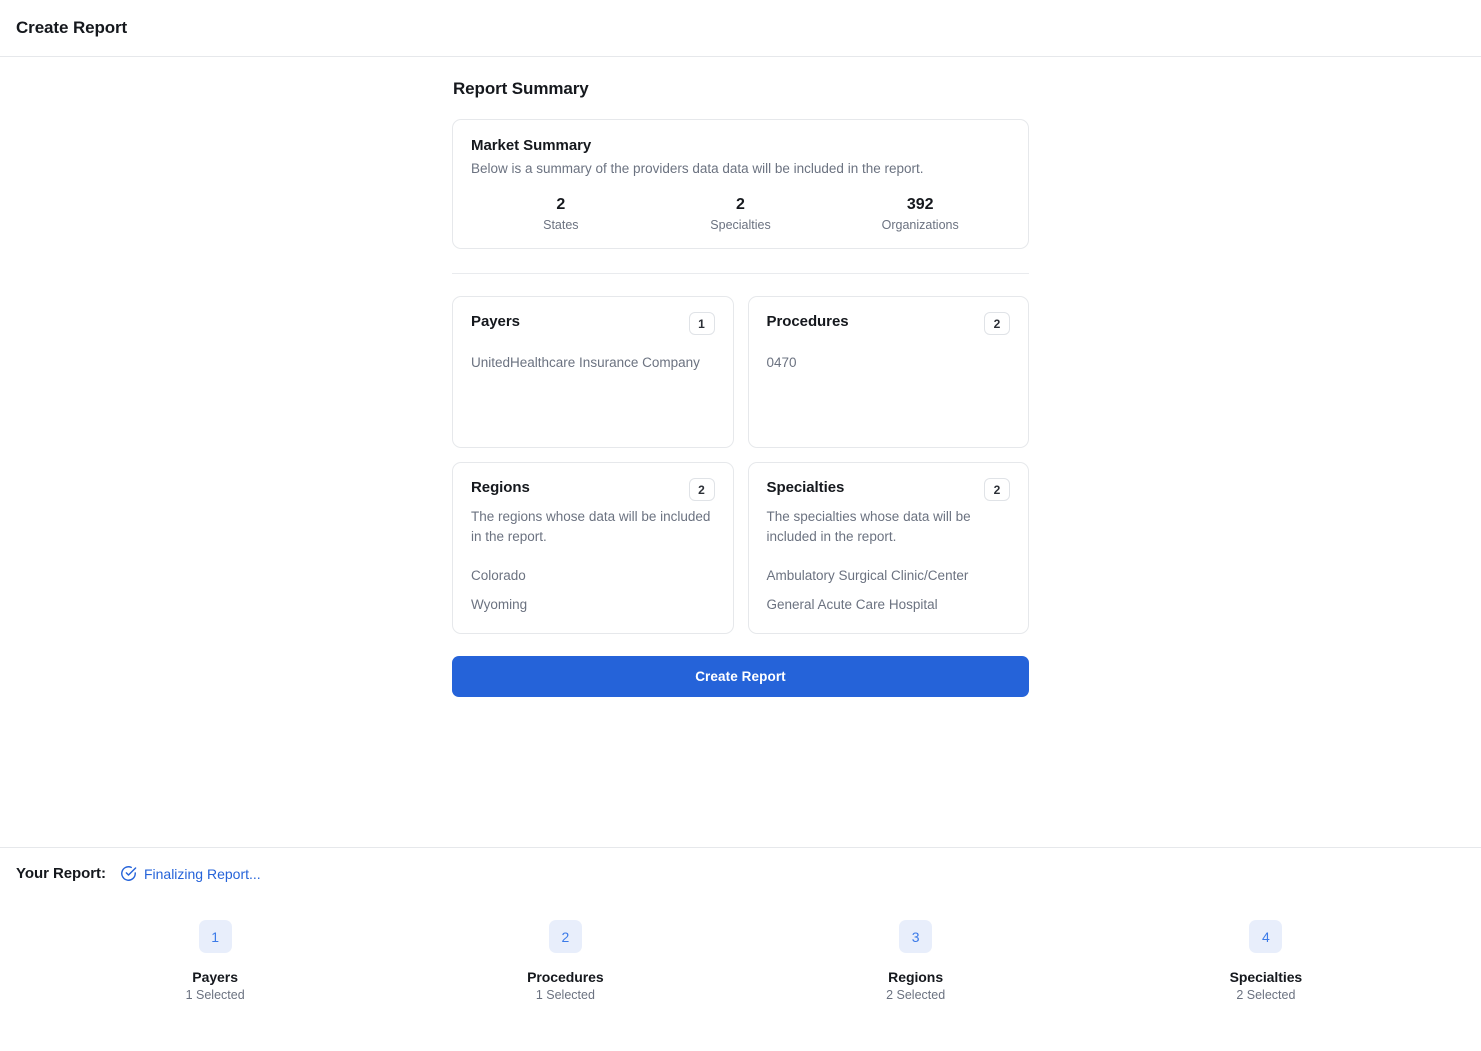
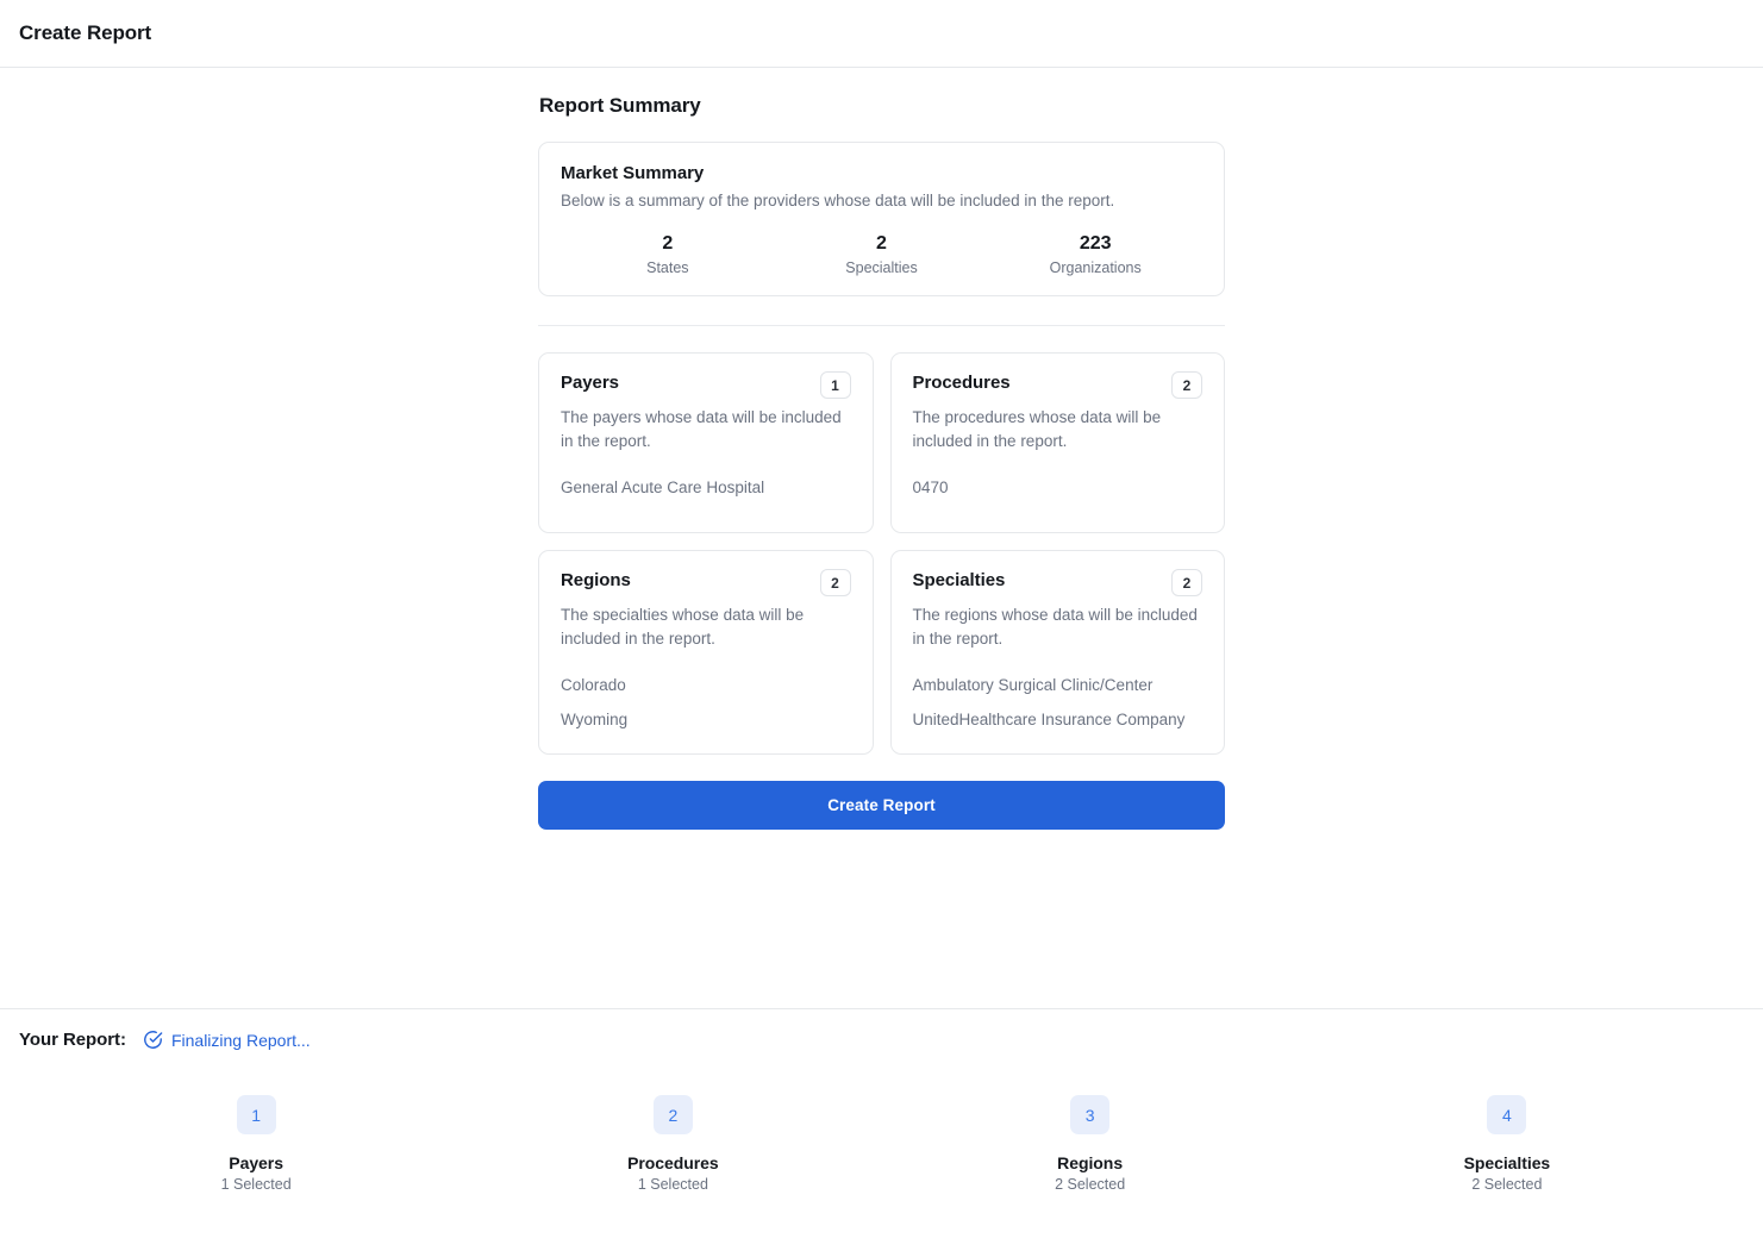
  Create Report
  Report Summary
  Market Summary
- Below is a summary of the providers data data will be included in the report.
+ Below is a summary of the providers whose data will be included in the report.
  2
  States
  2
  Specialties
- 392
+ 223
  Organizations
  Payers
  1
+ The payers whose data will be included in the report.
- UnitedHealthcare Insurance Company
+ General Acute Care Hospital
  Procedures
  2
+ The procedures whose data will be included in the report.
  0470
  Regions
  2
- The regions whose data will be included in the report.
+ The specialties whose data will be included in the report.
  Colorado
  Wyoming
  Specialties
  2
- The specialties whose data will be included in the report.
+ The regions whose data will be included in the report.
  Ambulatory Surgical Clinic/Center
- General Acute Care Hospital
+ UnitedHealthcare Insurance Company
  Create Report
  Your Report:
  Finalizing Report...
  1
  Payers
  1 Selected
  2
  Procedures
  1 Selected
  3
  Regions
  2 Selected
  4
  Specialties
  2 Selected
